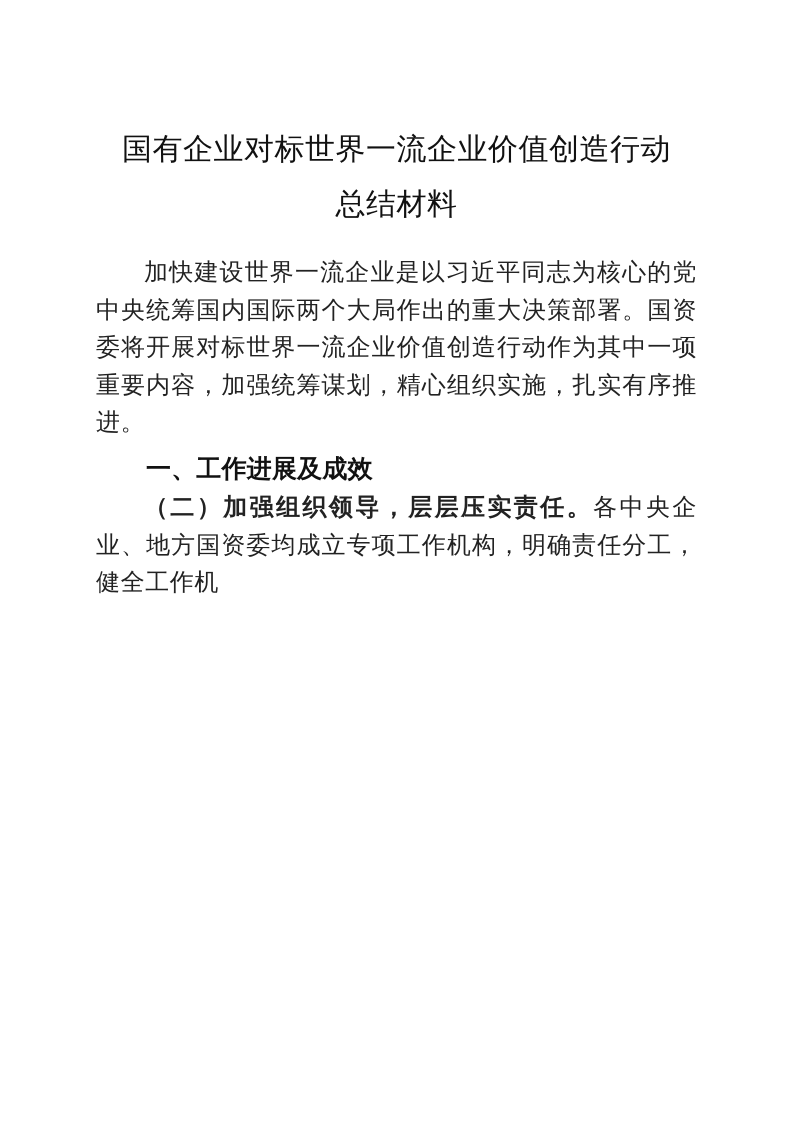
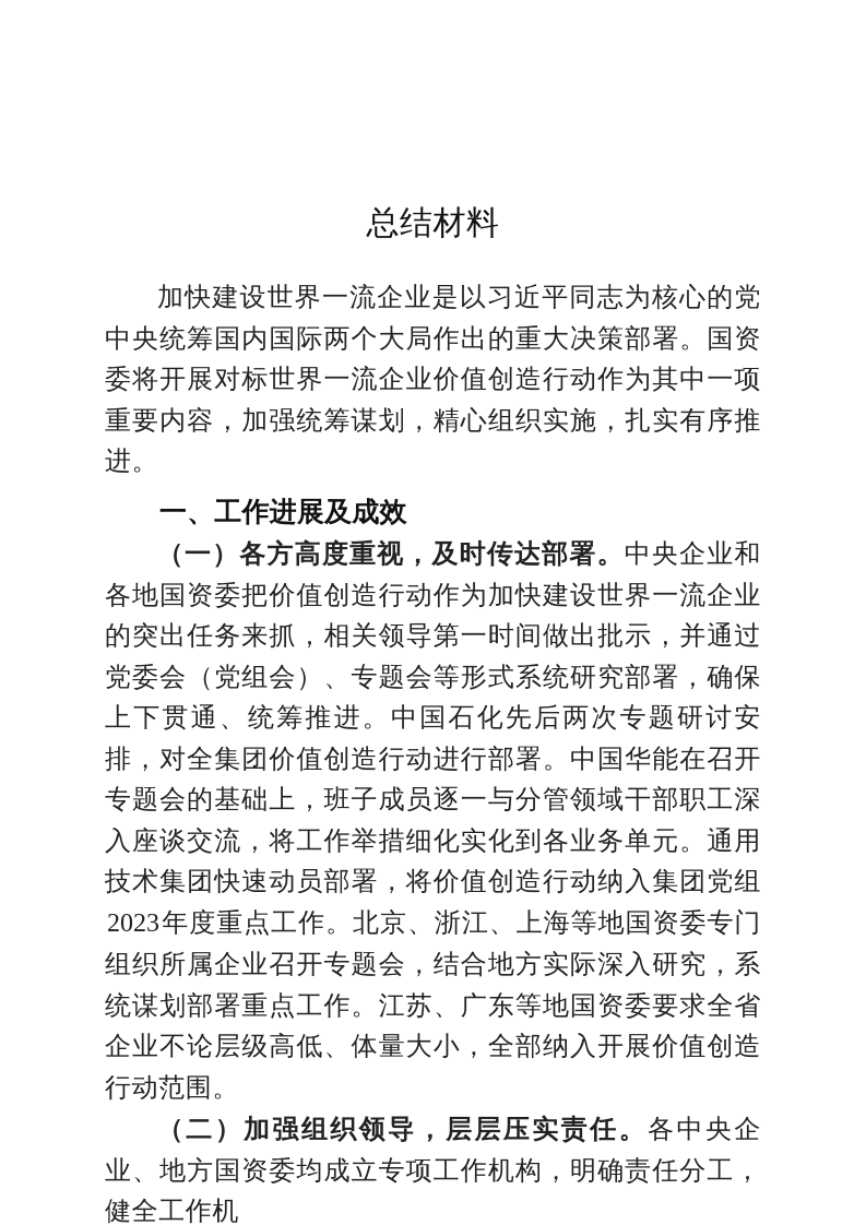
- 国有企业对标世界一流企业价值创造行动
  总结材料
  加快建设世界一流企业是以习近平同志为核心的党中央统筹国内国际两个大局作出的重大决策部署。国资委将开展对标世界一流企业价值创造行动作为其中一项重要内容，加强统筹谋划，精心组织实施，扎实有序推进。
  一、工作进展及成效
+ （一）各方高度重视，及时传达部署。中央企业和各地国资委把价值创造行动作为加快建设世界一流企业的突出任务来抓，相关领导第一时间做出批示，并通过党委会（党组会）、专题会等形式系统研究部署，确保上下贯通、统筹推进。中国石化先后两次专题研讨安排，对全集团价值创造行动进行部署。中国华能在召开专题会的基础上，班子成员逐一与分管领域干部职工深入座谈交流，将工作举措细化实化到各业务单元。通用技术集团快速动员部署，将价值创造行动纳入集团党组2023年度重点工作。北京、浙江、上海等地国资委专门组织所属企业召开专题会，结合地方实际深入研究，系统谋划部署重点工作。江苏、广东等地国资委要求全省企业不论层级高低、体量大小，全部纳入开展价值创造行动范围。
  （二）加强组织领导，层层压实责任。各中央企业、地方国资委均成立专项工作机构，明确责任分工，健全工作机
